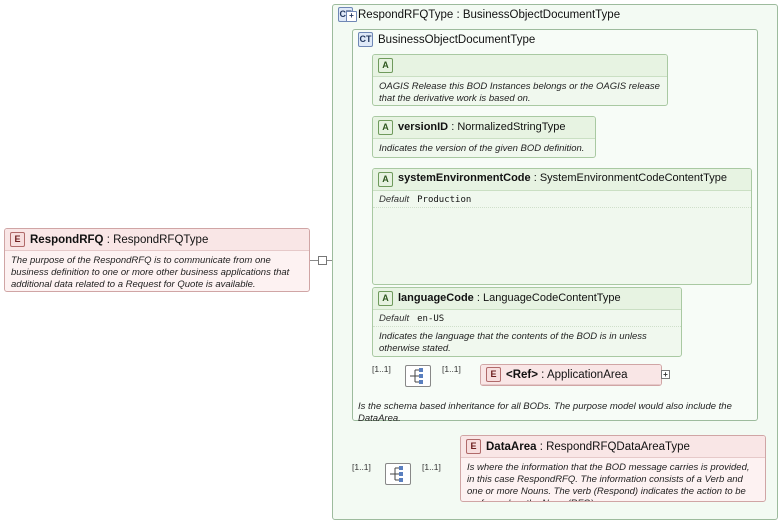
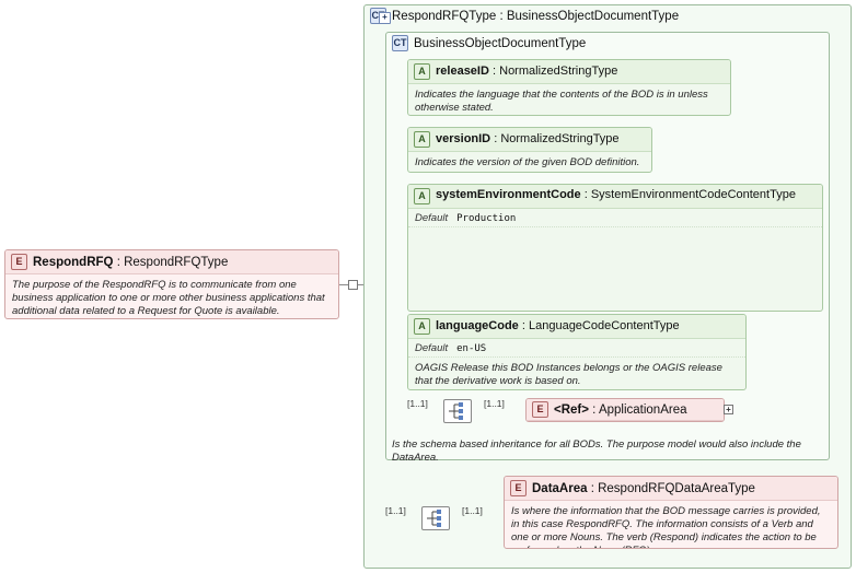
  +
  RespondRFQType : BusinessObjectDocumentType
  CT
  BusinessObjectDocumentType
  A
+ releaseID : NormalizedStringType
- OAGIS Release this BOD Instances belongs or the OAGIS release that the derivative work is based on.
+ Indicates the language that the contents of the BOD is in unless otherwise stated.
  A
  versionID : NormalizedStringType
  Indicates the version of the given BOD definition.
  A
  systemEnvironmentCode : SystemEnvironmentCodeContentType
  Default
  Production
  A
  languageCode : LanguageCodeContentType
  Default
  en-US
- Indicates the language that the contents of the BOD is in unless otherwise stated.
+ OAGIS Release this BOD Instances belongs or the OAGIS release that the derivative work is based on.
  [1..1]
  [1..1]
  E
  <Ref> : ApplicationArea
  +
  Is the schema based inheritance for all BODs. The purpose model would also include the DataArea.
  [1..1]
  [1..1]
  E
  DataArea : RespondRFQDataAreaType
  Is where the information that the BOD message carries is provided, in this case RespondRFQ. The information consists of a Verb and one or more Nouns. The verb (Respond) indicates the action to be
  E
  RespondRFQ : RespondRFQType
- The purpose of the RespondRFQ is to communicate from one business definition to one or more other business applications that additional data related to a Request for Quote is available.
+ The purpose of the RespondRFQ is to communicate from one business application to one or more other business applications that additional data related to a Request for Quote is available.
